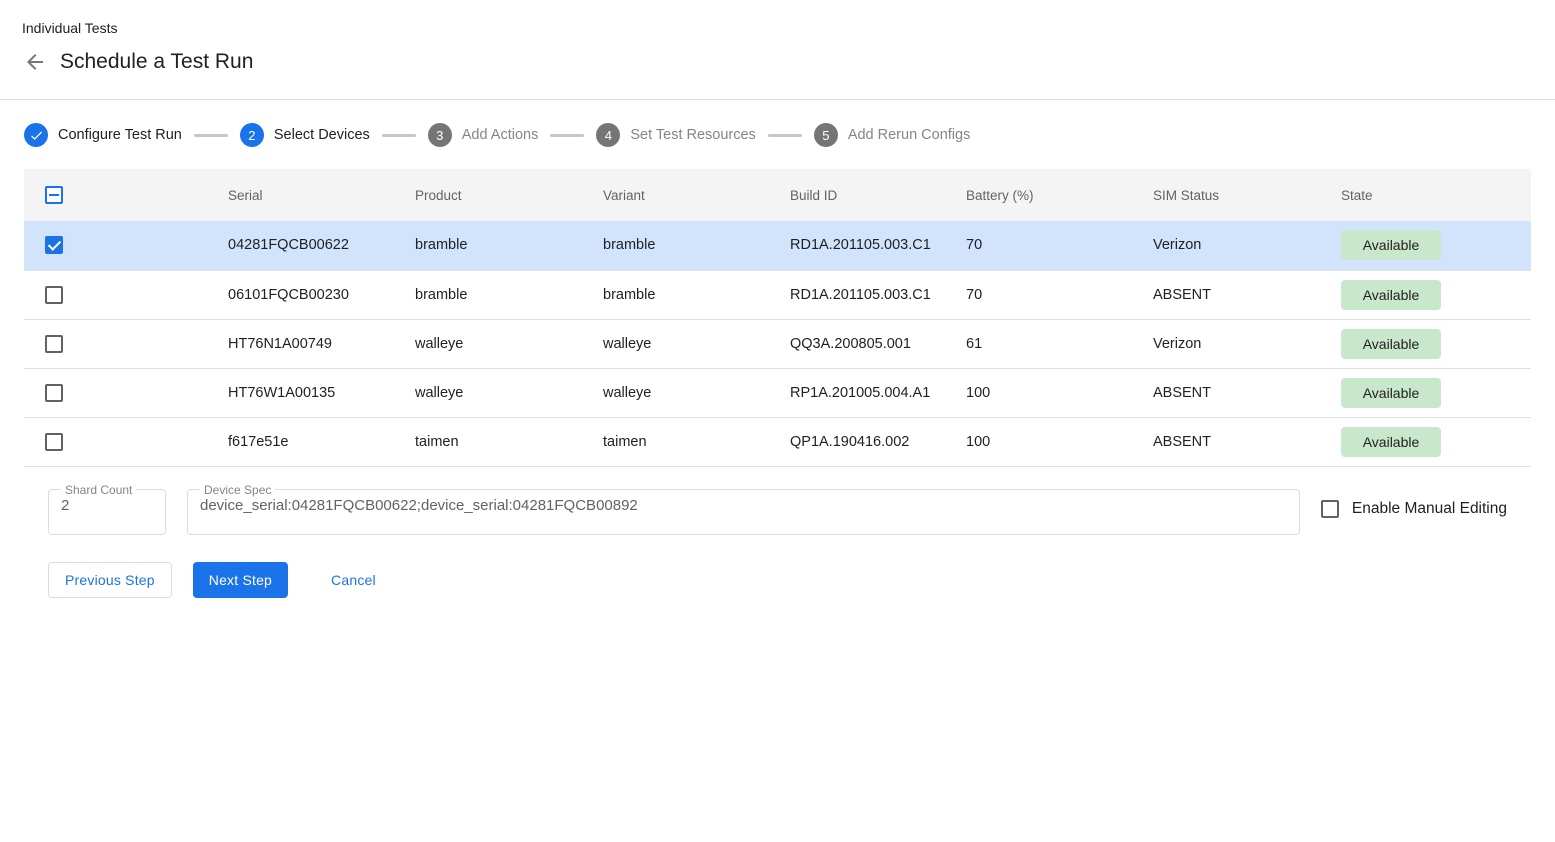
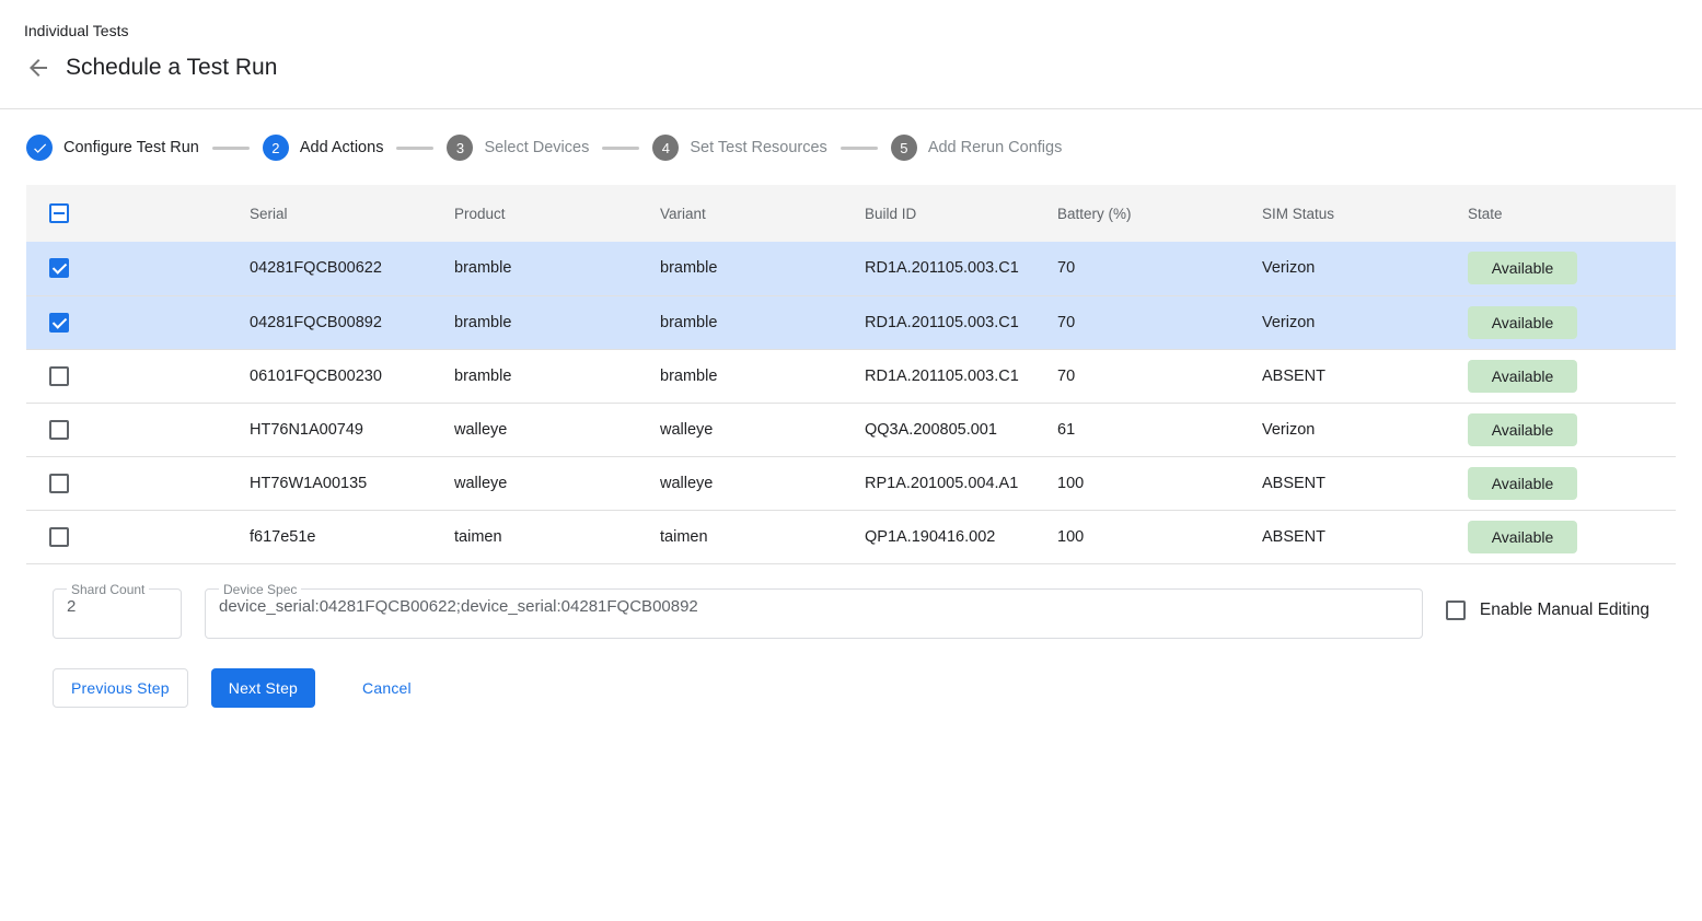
  Individual Tests
  Schedule a Test Run
  Configure Test Run
  2
- Select Devices
+ Add Actions
  3
- Add Actions
+ Select Devices
  4
  Set Test Resources
  5
  Add Rerun Configs
  	Serial	Product	Variant	Build ID	Battery (%)	SIM Status	State
  	04281FQCB00622	bramble	bramble	RD1A.201105.003.C1	70	Verizon	Available
+ 	04281FQCB00892	bramble	bramble	RD1A.201105.003.C1	70	Verizon	Available
  	06101FQCB00230	bramble	bramble	RD1A.201105.003.C1	70	ABSENT	Available
  	HT76N1A00749	walleye	walleye	QQ3A.200805.001	61	Verizon	Available
  	HT76W1A00135	walleye	walleye	RP1A.201005.004.A1	100	ABSENT	Available
  	f617e51e	taimen	taimen	QP1A.190416.002	100	ABSENT	Available
  Shard Count
  2
  Device Spec
  device_serial:04281FQCB00622;device_serial:04281FQCB00892
  Enable Manual Editing
  Previous Step
  Next Step
  Cancel
